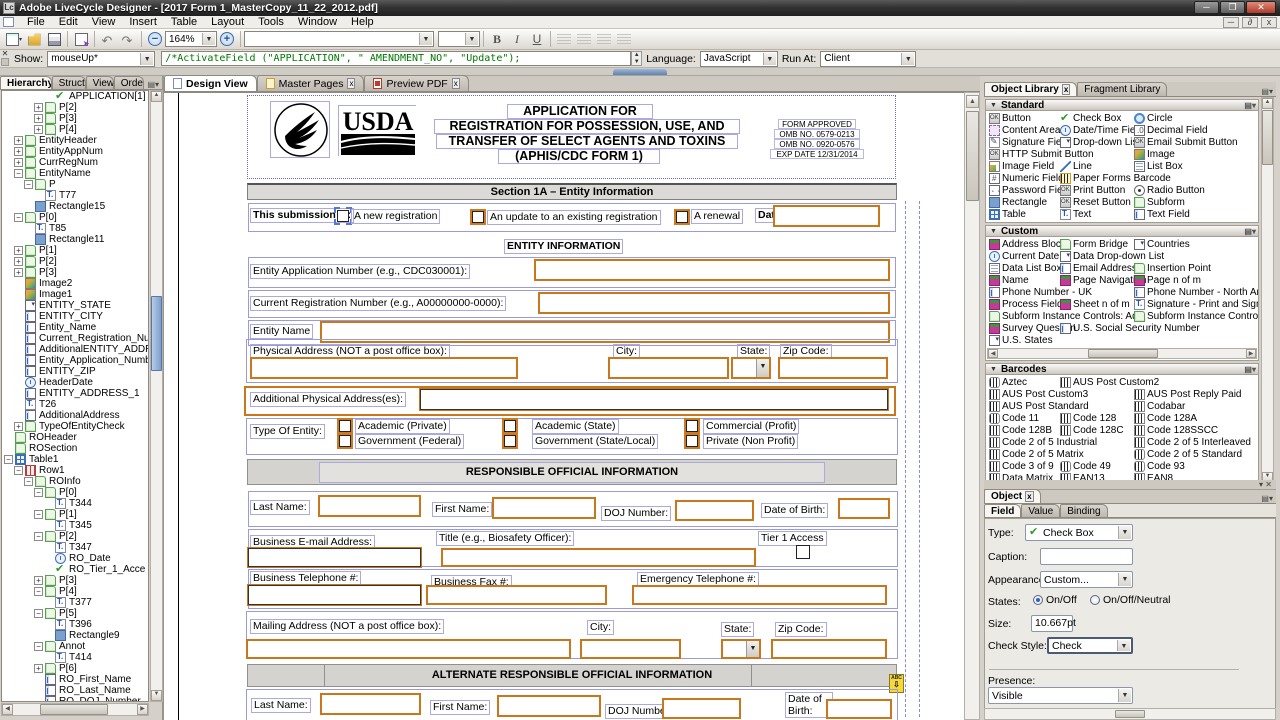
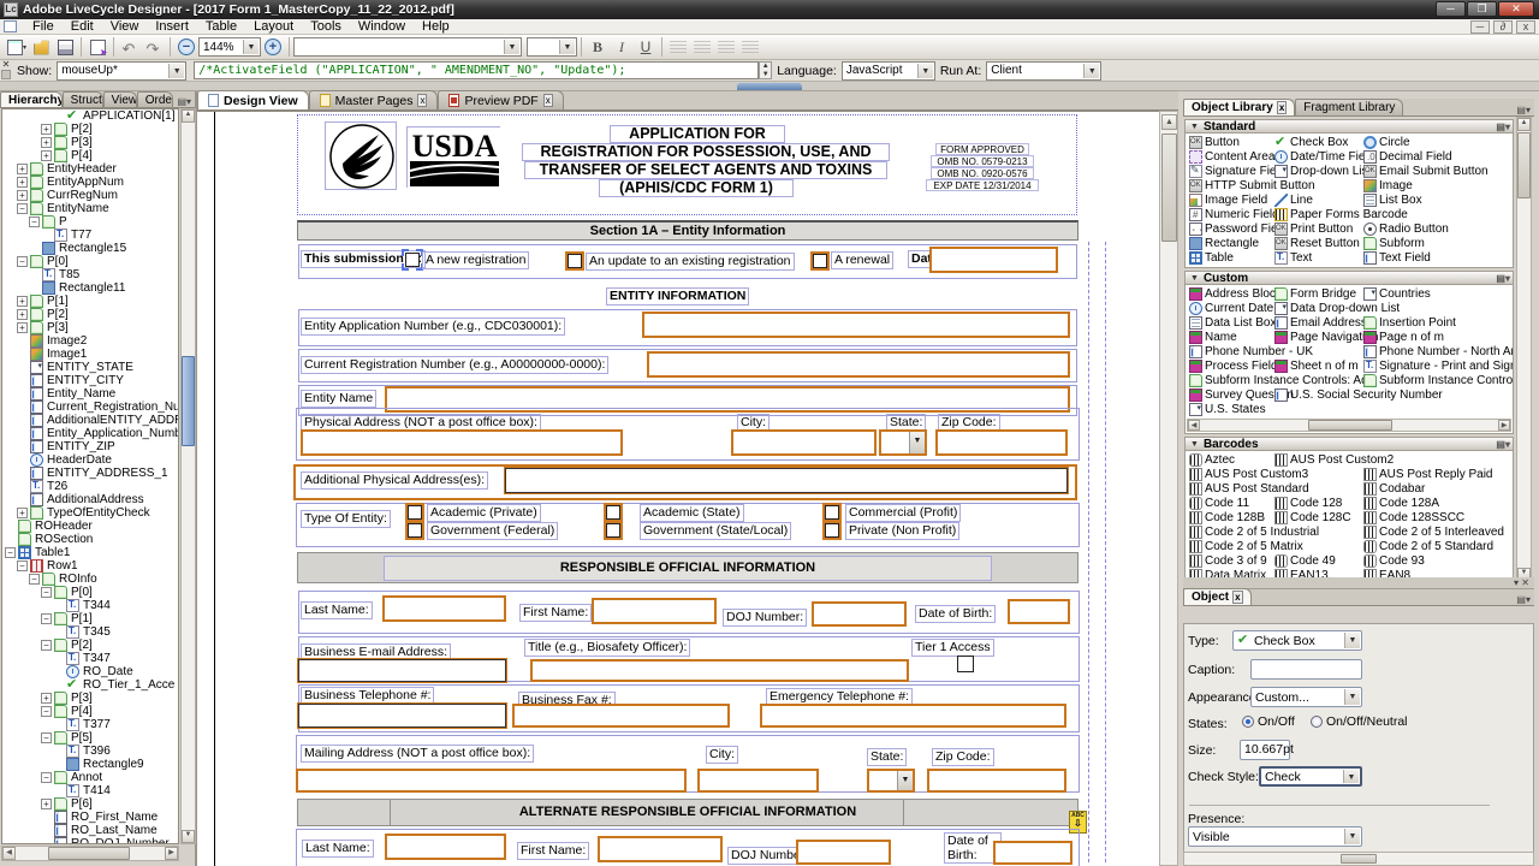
  Lc
  Adobe LiveCycle Designer - [2017 Form 1_MasterCopy_11_22_2012.pdf]
  ─
  ❐
  ✕
  File
  Edit
  View
  Insert
  Table
  Layout
  Tools
  Window
  Help
  ─
  ∂
  x
  −
- 164%
+ 144%
  +
  B
  I
  U
  ✕
  Show:
  mouseUp*
  /*ActivateField ("APPLICATION", " AMENDMENT_NO", "Update");
  Language:
  JavaScript
  Run At:
  Client
  Hierarchy
  View
  Orde
  ▤▾
  APPLICATION[1]
  +
  P[2]
  +
  P[3]
  +
  P[4]
  +
  EntityHeader
  +
  EntityAppNum
  +
  CurrRegNum
  −
  EntityName
  −
  P
  T77
  Rectangle15
  −
  P[0]
  T85
  Rectangle11
  +
  P[1]
  +
  P[2]
  +
  P[3]
  Image2
  Image1
  ENTITY_STATE
  ENTITY_CITY
  Entity_Name
  Current_Registration_Nu
  AdditionalENTITY_ADD
  Entity_Application_Numb
  ENTITY_ZIP
  HeaderDate
  ENTITY_ADDRESS_1
  T26
  AdditionalAddress
  +
  TypeOfEntityCheck
  ROHeader
  ROSection
  −
  Table1
  −
  Row1
  −
  ROInfo
  −
  P[0]
  T344
  −
  P[1]
  T345
  −
  P[2]
  T347
  RO_Date
  RO_Tier_1_Acce
  +
  P[3]
  −
  P[4]
  T377
  −
  P[5]
  T396
  Rectangle9
  −
  Annot
  T414
  +
  P[6]
  RO_First_Name
  RO_Last_Name
  Design View
  Master Pages
  x
  Preview PDF
  x
  USDA
  APPLICATION FOR
  REGISTRATION FOR POSSESSION, USE, AND
  TRANSFER OF SELECT AGENTS AND TOXINS
  (APHIS/CDC FORM 1)
  FORM APPROVED
  OMB NO. 0579-0213
  OMB NO. 0920-0576
  EXP DATE 12/31/2014
  Section 1A – Entity Information
  This submission:
  A new registration
  An update to an existing registration
  A renewal
  ENTITY INFORMATION
  Entity Application Number (e.g., CDC030001):
  Current Registration Number (e.g., A00000000-0000):
  Entity Name
  Physical Address (NOT a post office box):
  City:
  State:
  Zip Code:
  Additional Physical Address(es):
  Type Of Entity:
  Academic (Private)
  Academic (State)
  Commercial (Profit)
  Government (Federal)
  Government (State/Local)
  Private (Non Profit)
  RESPONSIBLE OFFICIAL INFORMATION
  Last Name:
  First Name:
  DOJ Number:
  Date of Birth:
  Business E-mail Address:
  Title (e.g., Biosafety Officer):
  Tier 1 Access
  Business Telephone #:
  Business Fax #:
  Emergency Telephone #:
  Mailing Address (NOT a post office box):
  City:
  State:
  Zip Code:
  ALTERNATE RESPONSIBLE OFFICIAL INFORMATION
  Last Name:
  First Name:
  DOJ Numb
  Date of
  Birth:
  Object Library x
  Fragment Library
  ▤▾
  Standard
  ▤▾
  Button
  Check Box
  Circle
  Content Area
  Date/Time Fie
  Decimal Field
  Signature Fie
  Drop-down Li
  Email Submit Button
  HTTP Submit Button
  Image
  Image Field
  Line
  List Box
  Numeric Fiel
  Paper Forms Barcode
  Password Fi
  Print Button
  Radio Button
  Rectangle
  Reset Button
  Subform
  Table
  Text
  Text Field
  Custom
  ▤▾
  Address Bloc
  Form Bridge
  Countries
  Current Date
  Data Drop-down List
  Data List Box
  Email Addres
  Insertion Point
  Name
  Page Navigat
  Page n of m
  Phone Number - UK
  Phone Number - North A
  Process Fiel
  Sheet n of m
  Signature - Print and Sig
  Subform Instance Controls: A
  Survey Quesn
  U.S. Social Security Number
  U.S. States
  Barcodes
  ▤▾
  Aztec
  AUS Post Custom2
  AUS Post Custom3
  AUS Post Reply Paid
  AUS Post Standard
  Codabar
  Code 11
  Code 128
  Code 128A
  Code 128B
  Code 128C
  Code 128SSCC
  Code 2 of 5 Industrial
  Code 2 of 5 Interleaved
  Code 2 of 5 Matrix
  Code 2 of 5 Standard
  Code 3 of 9
  Code 49
  Code 93
  Data Matrix
  EAN13
  EAN8
  ▾ ✕
  Object x
  ▤▾
- Field
- Value
- Binding
  Type:
  Check Box
  Caption:
  Appearanc
  Custom...
  States:
  On/Off
  On/Off/Neutral
  Size:
  10.667pt
  Check Style:
  Check
  Presence:
  Visible
